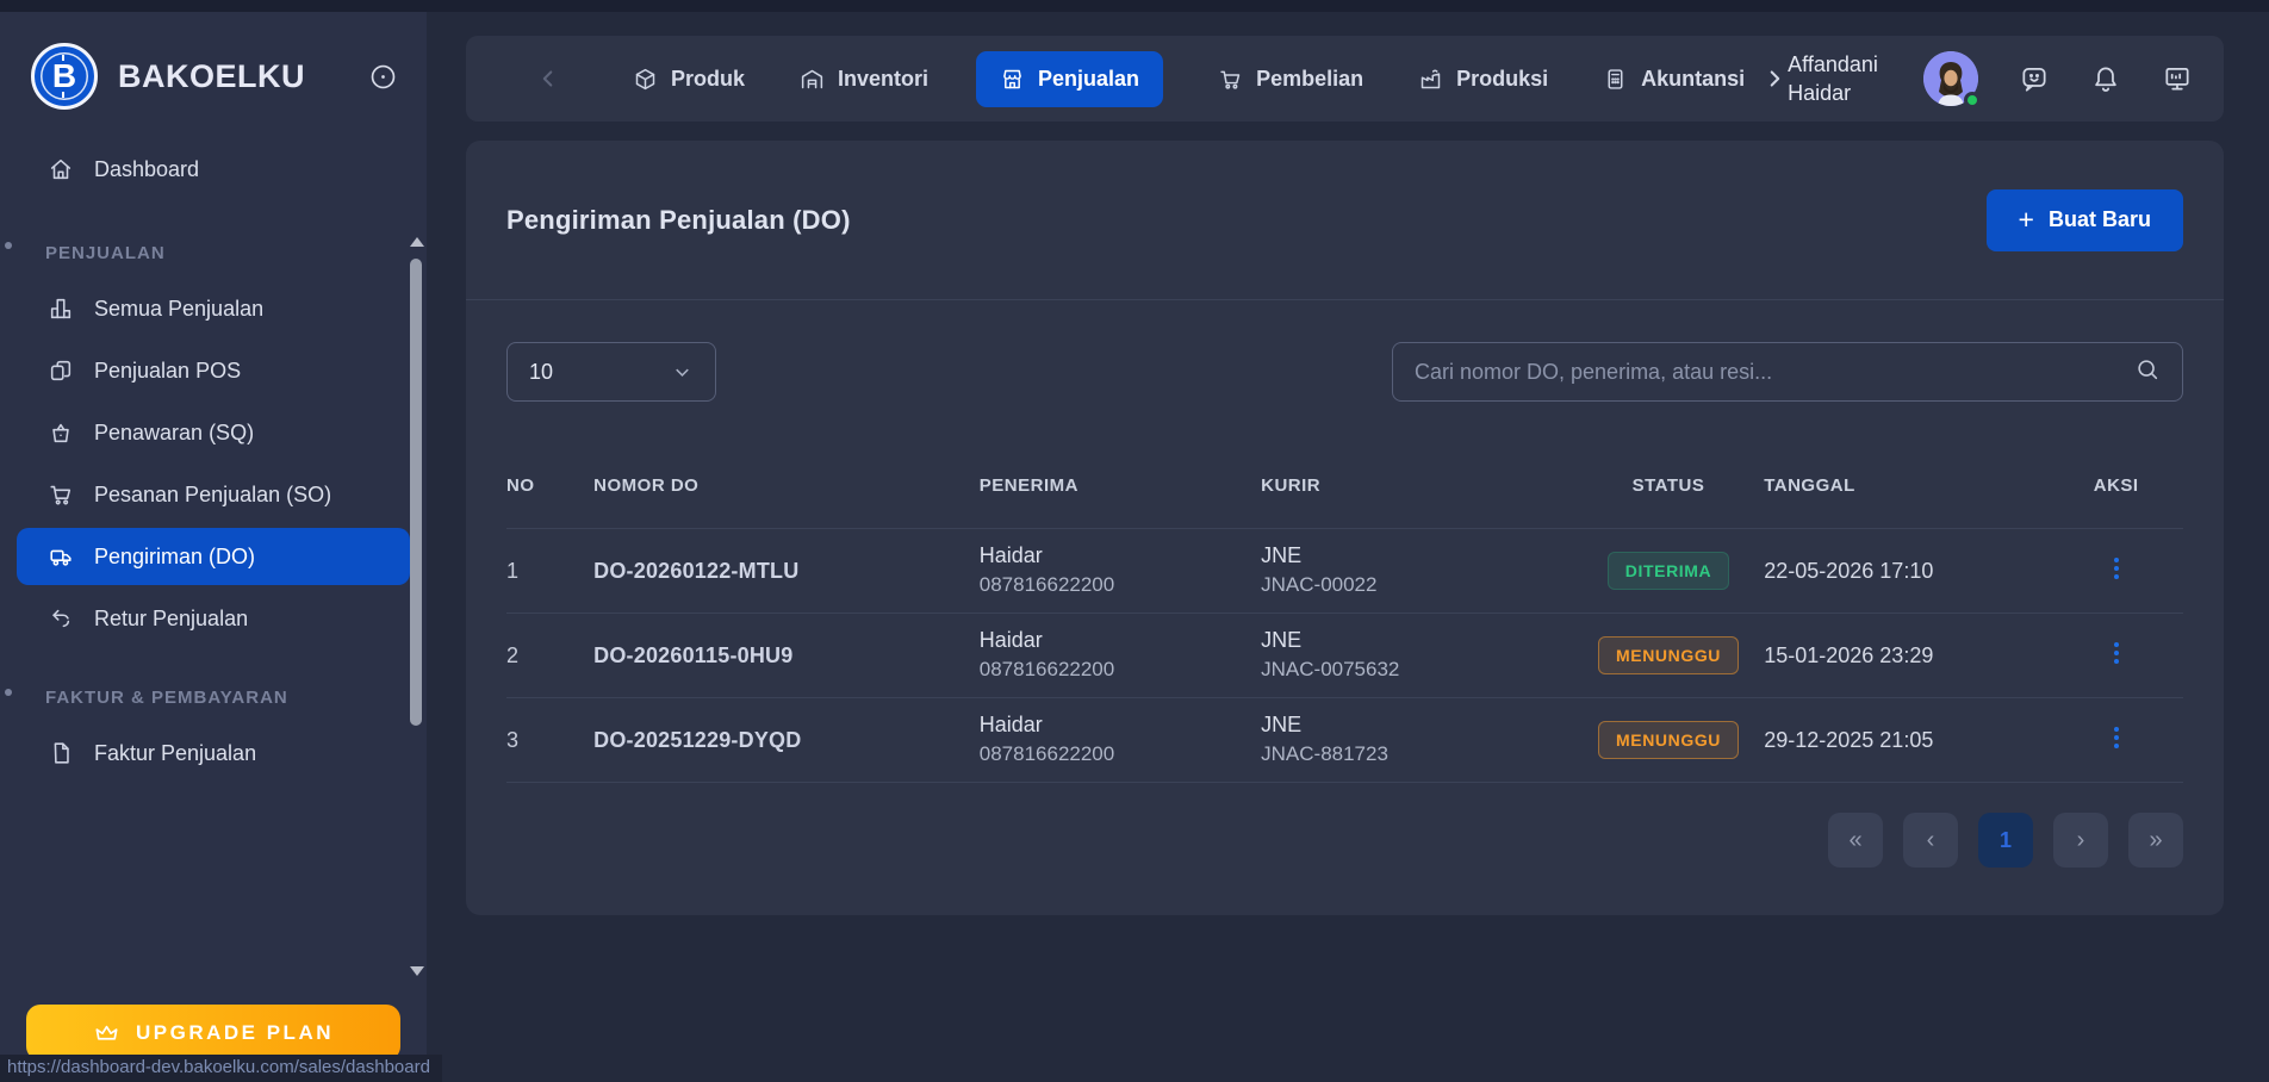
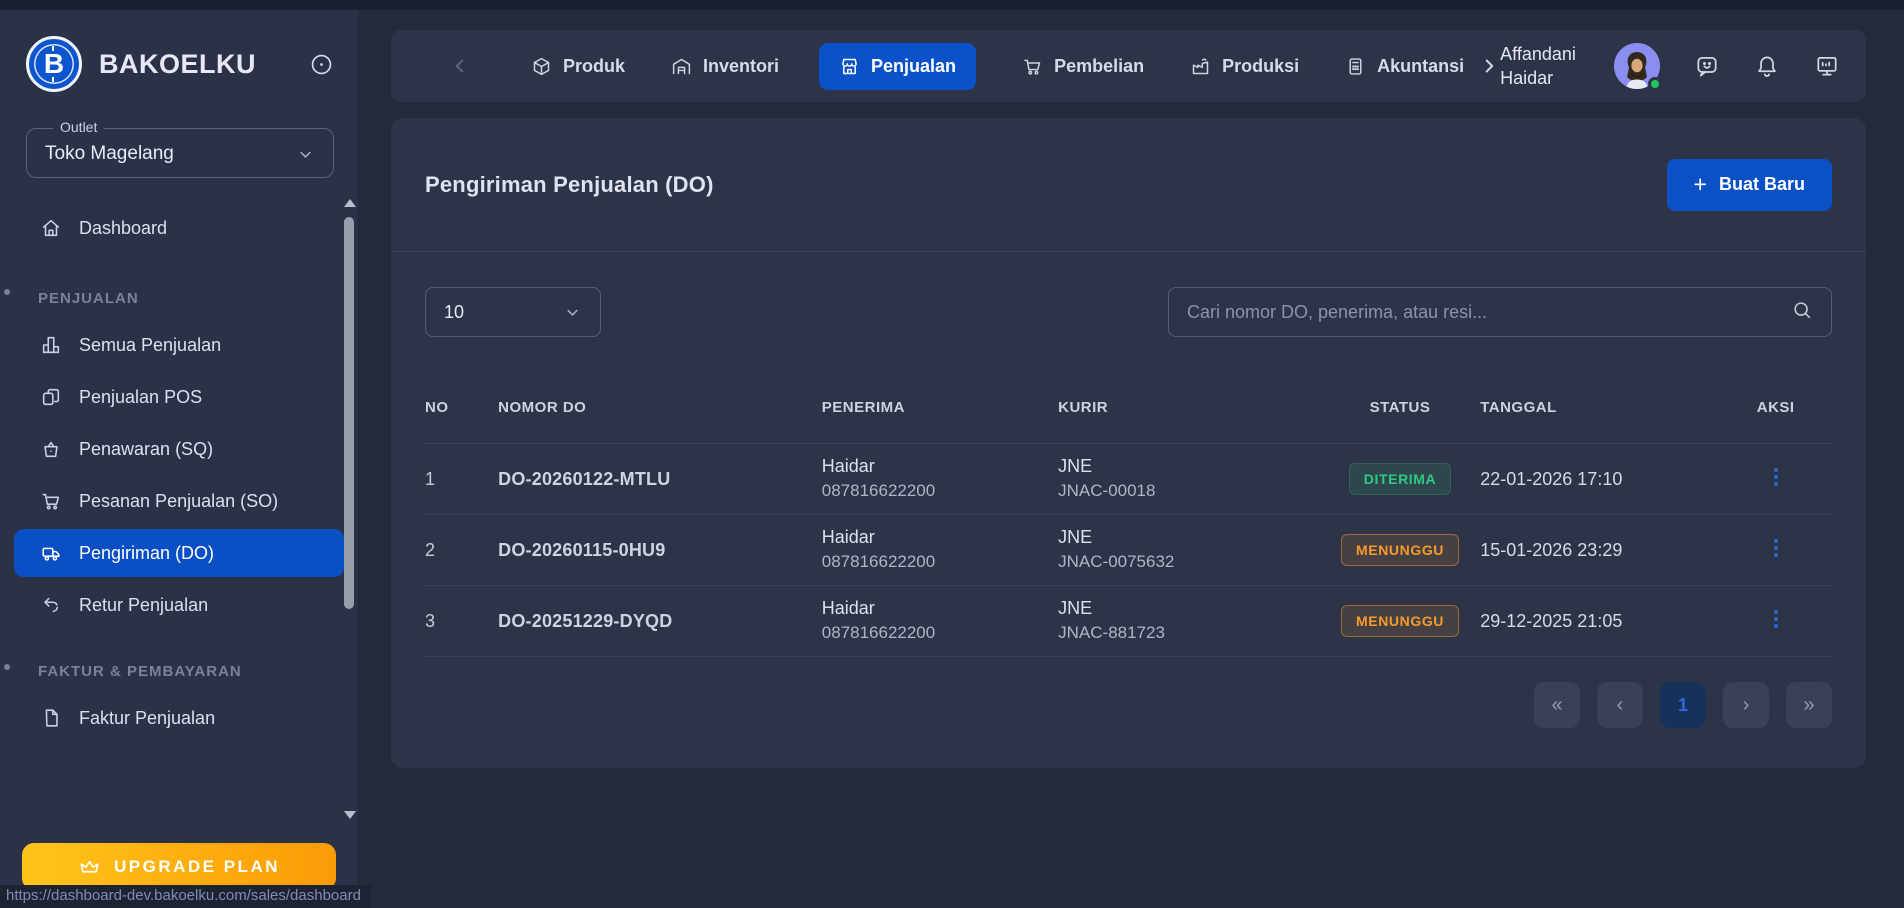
  B
  BAKOELKU
+ Outlet
+ Toko Magelang
  Dashboard
  PENJUALAN
  Semua Penjualan
  Penjualan POS
  Penawaran (SQ)
  Pesanan Penjualan (SO)
  Pengiriman (DO)
  Retur Penjualan
  FAKTUR & PEMBAYARAN
  Faktur Penjualan
  UPGRADE PLAN
  Produk
  Inventori
  Penjualan
  Pembelian
  Produksi
  Akuntansi
  Affandani Haidar
  Pengiriman Penjualan (DO)
  +
  Buat Baru
  10
  Cari nomor DO, penerima, atau resi...
  NO
  NOMOR DO
  PENERIMA
  KURIR
  STATUS
  TANGGAL
  AKSI
  1
  DO-20260122-MTLU
  Haidar
  087816622200
  JNE
- JNAC-00022
+ JNAC-00018
  DITERIMA
- 22-05-2026 17:10
+ 22-01-2026 17:10
  2
  DO-20260115-0HU9
  Haidar
  087816622200
  JNE
  JNAC-0075632
  MENUNGGU
  15-01-2026 23:29
  3
  DO-20251229-DYQD
  Haidar
  087816622200
  JNE
  JNAC-881723
  MENUNGGU
  29-12-2025 21:05
  «
  ‹
  1
  ›
  »
  https://dashboard-dev.bakoelku.com/sales/dashboard
